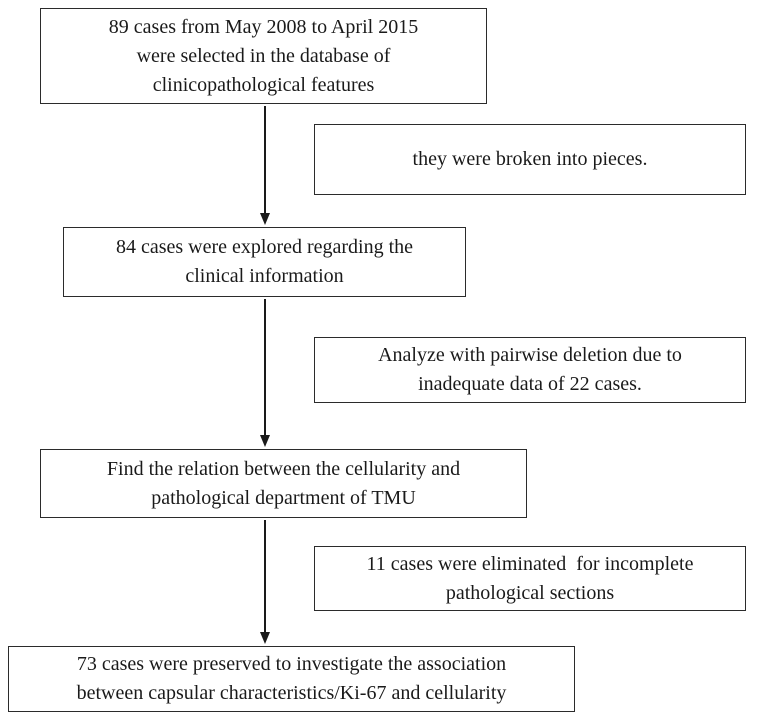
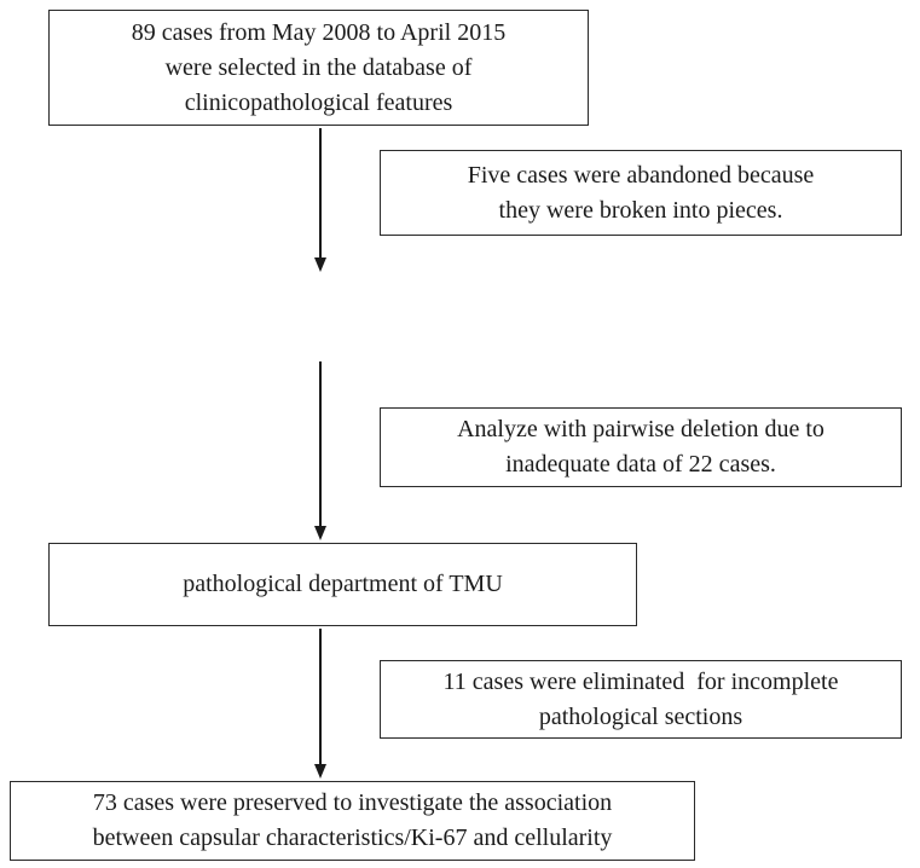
  89 cases from May 2008 to April 2015
  were selected in the database of
  clinicopathological features
+ Five cases were abandoned because
  they were broken into pieces.
- 84 cases were explored regarding the
- clinical information
  Analyze with pairwise deletion due to
  inadequate data of 22 cases.
- Find the relation between the cellularity and
  pathological department of TMU
  11 cases were eliminated for incomplete
  pathological sections
  73 cases were preserved to investigate the association
  between capsular characteristics/Ki-67 and cellularity
